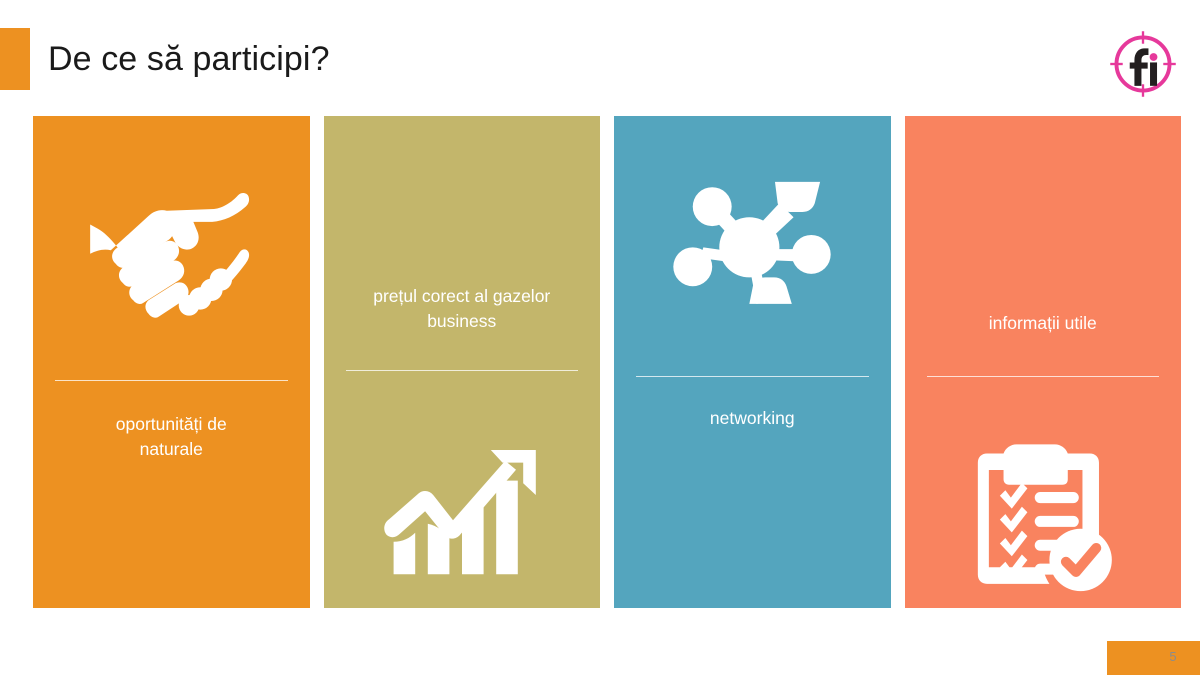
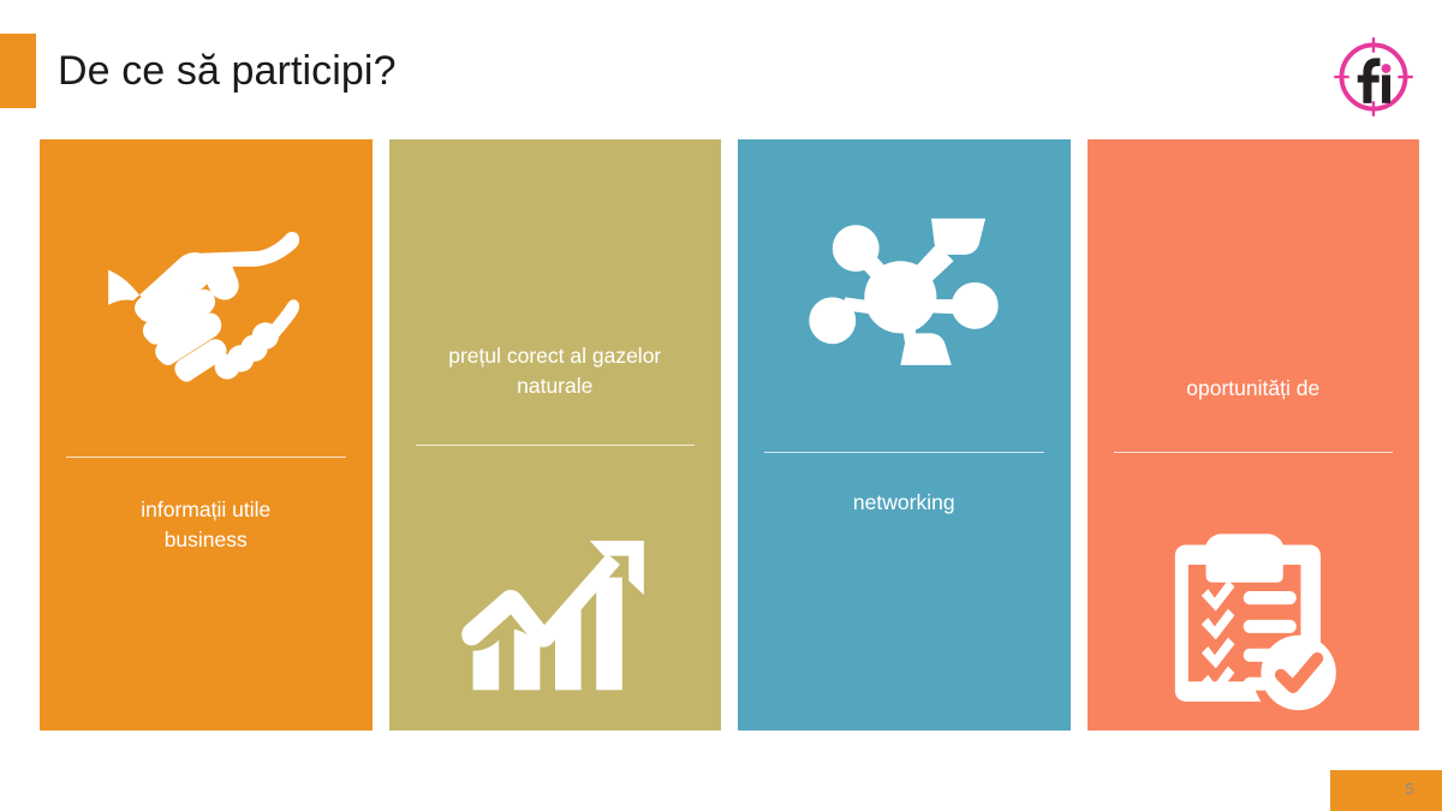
  De ce să participi?
- oportunități de
+ informații utile
- naturale
+ business
  prețul corect al gazelor
- business
+ naturale
  networking
- informații utile
+ oportunități de
  5
